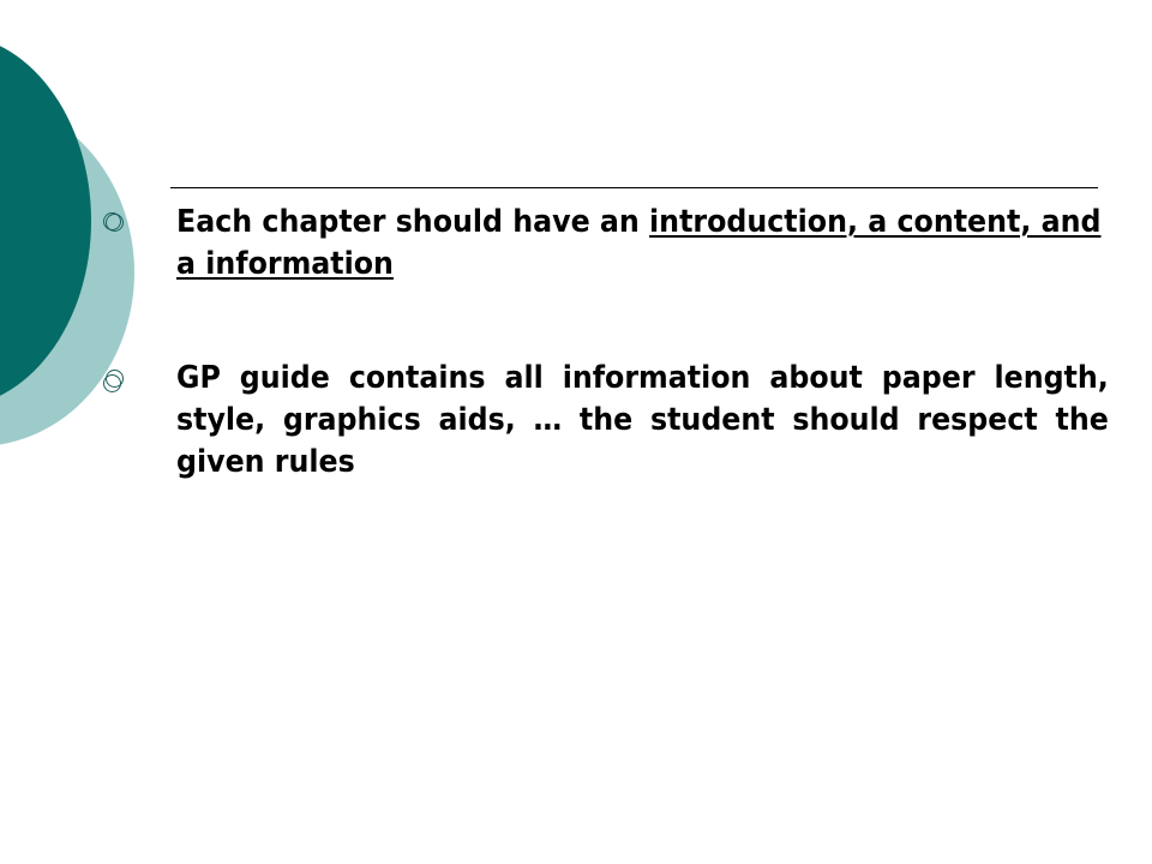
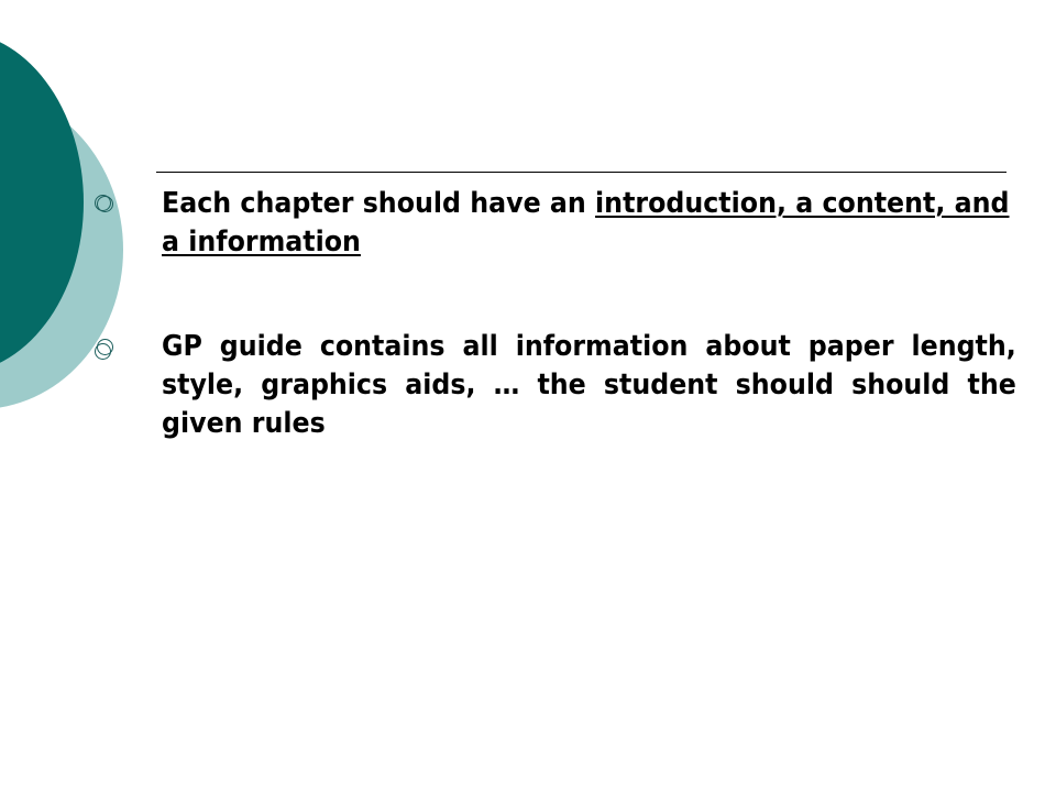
  Each chapter should have an introduction, a content, and a information
- GP guide contains all information about paper length, style, graphics aids, … the student should respect the given rules
+ GP guide contains all information about paper length, style, graphics aids, … the student should should the given rules
